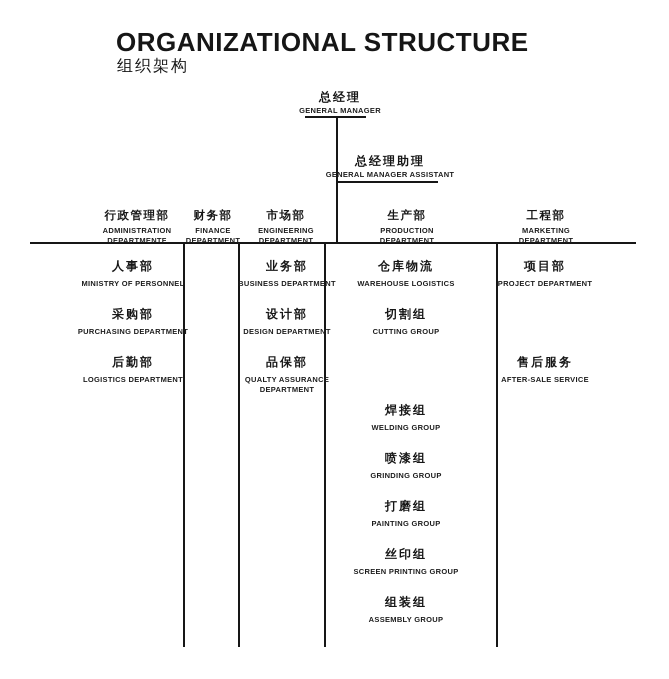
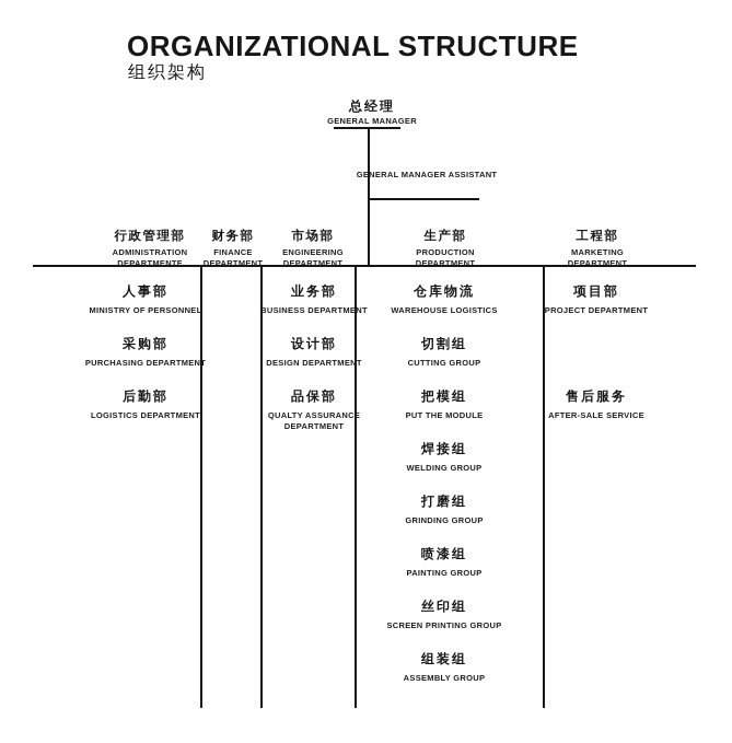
  ORGANIZATIONAL STRUCTURE
  组织架构
  总经理
  GENERAL MANAGER
- 总经理助理
  GENERAL MANAGER ASSISTANT
  行政管理部
  ADMINISTRATION DEPARTMENTF
  财务部
  FINANCE DEPARTMENT
  市场部
  ENGINEERING DEPARTMENT
  生产部
  PRODUCTION DEPARTMENT
  工程部
  MARKETING DEPARTMENT
  人事部
  MINISTRY OF PERSONNEL
  采购部
  PURCHASING DEPARTMENT
  后勤部
  LOGISTICS DEPARTMENT
  业务部
  BUSINESS DEPARTMENT
  设计部
  DESIGN DEPARTMENT
  品保部
  QUALTY ASSURANCE DEPARTMENT
  仓库物流
  WAREHOUSE LOGISTICS
  切割组
  CUTTING GROUP
+ 把模组
+ PUT THE MODULE
  焊接组
  WELDING GROUP
- 喷漆组
+ 打磨组
  GRINDING GROUP
- 打磨组
+ 喷漆组
  PAINTING GROUP
  丝印组
  SCREEN PRINTING GROUP
  组装组
  ASSEMBLY GROUP
  项目部
  PROJECT DEPARTMENT
  售后服务
  AFTER-SALE SERVICE
